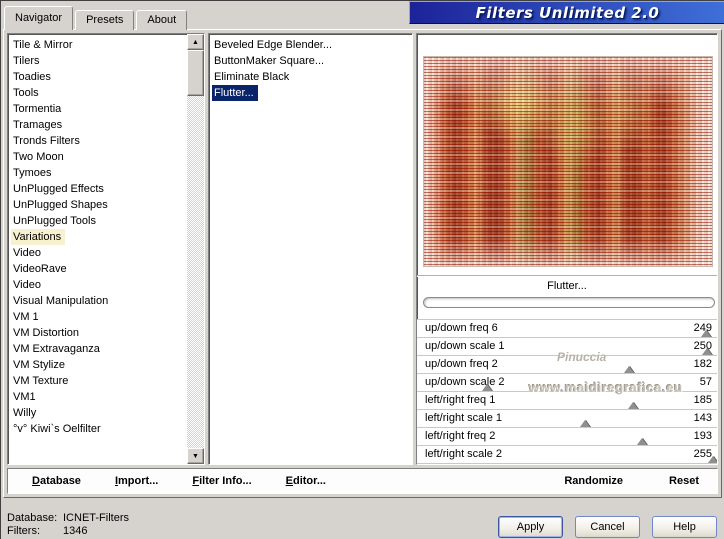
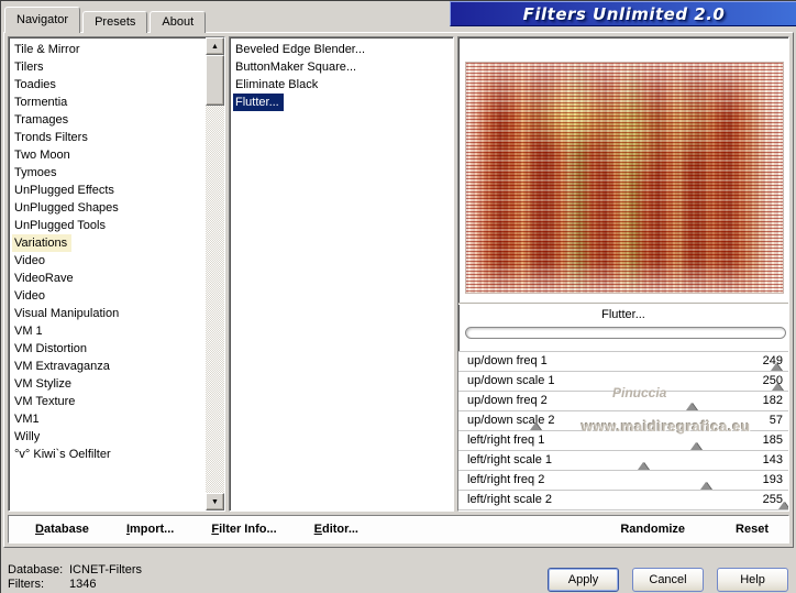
  Navigator
  Presets
  About
  Filters Unlimited 2.0
  Tile & Mirror
  Tilers
  Toadies
- Tools
  Tormentia
  Tramages
  Tronds Filters
  Two Moon
  Tymoes
  UnPlugged Effects
  UnPlugged Shapes
  UnPlugged Tools
  Variations
  Video
  VideoRave
  Video
  Visual Manipulation
  VM 1
  VM Distortion
  VM Extravaganza
  VM Stylize
  VM Texture
  VM1
  Willy
  °v° Kiwi`s Oelfilter
  Beveled Edge Blender...
  ButtonMaker Square...
  Eliminate Black
  Flutter...
  Flutter...
  Pinuccia
  www.maidiregrafica.eu
- up/down freq 6
+ up/down freq 1
  249
  up/down scale 1
  250
  up/down freq 2
  182
  up/down scale 2
  57
  left/right freq 1
  185
  left/right scale 1
  143
  left/right freq 2
  193
  left/right scale 2
  255
  Database
  Import...
  Filter Info...
  Editor...
  Randomize
  Reset
  Database: ICNET-Filters
  Filters: 1346
  Apply
  Cancel
  Help
